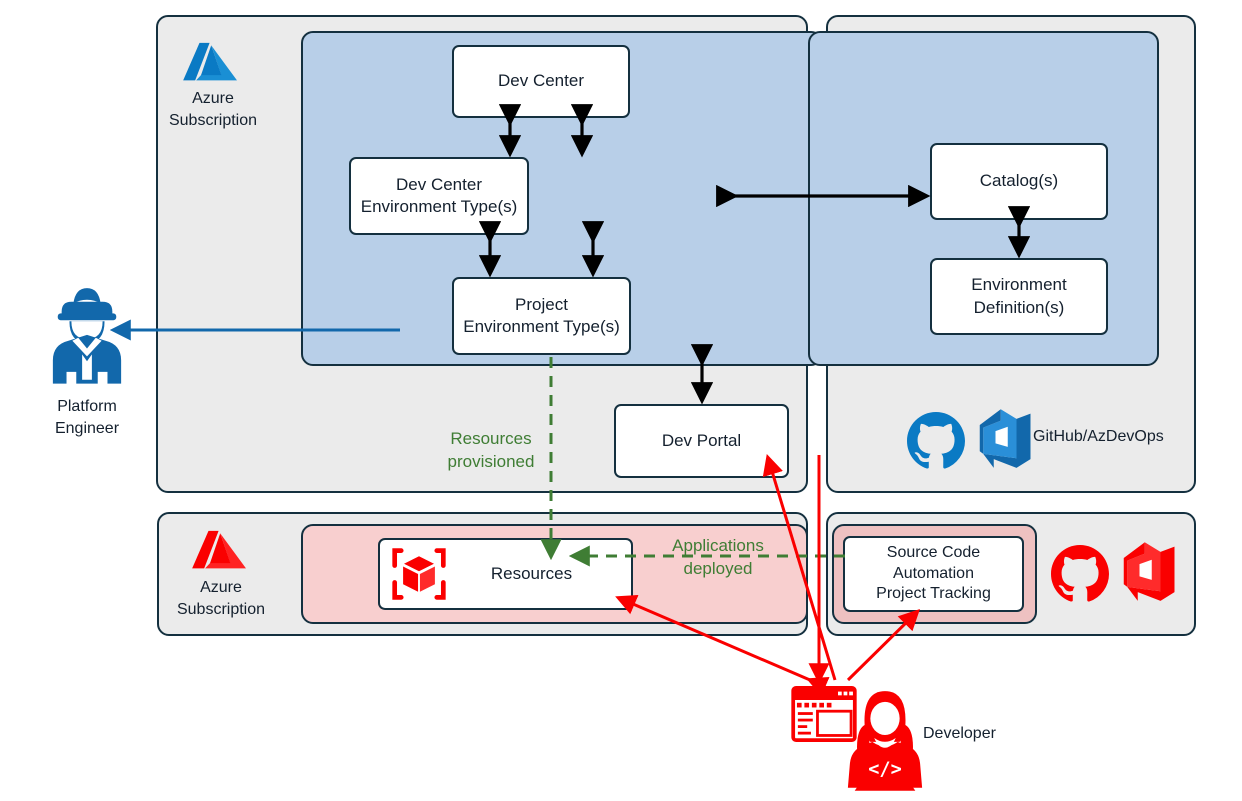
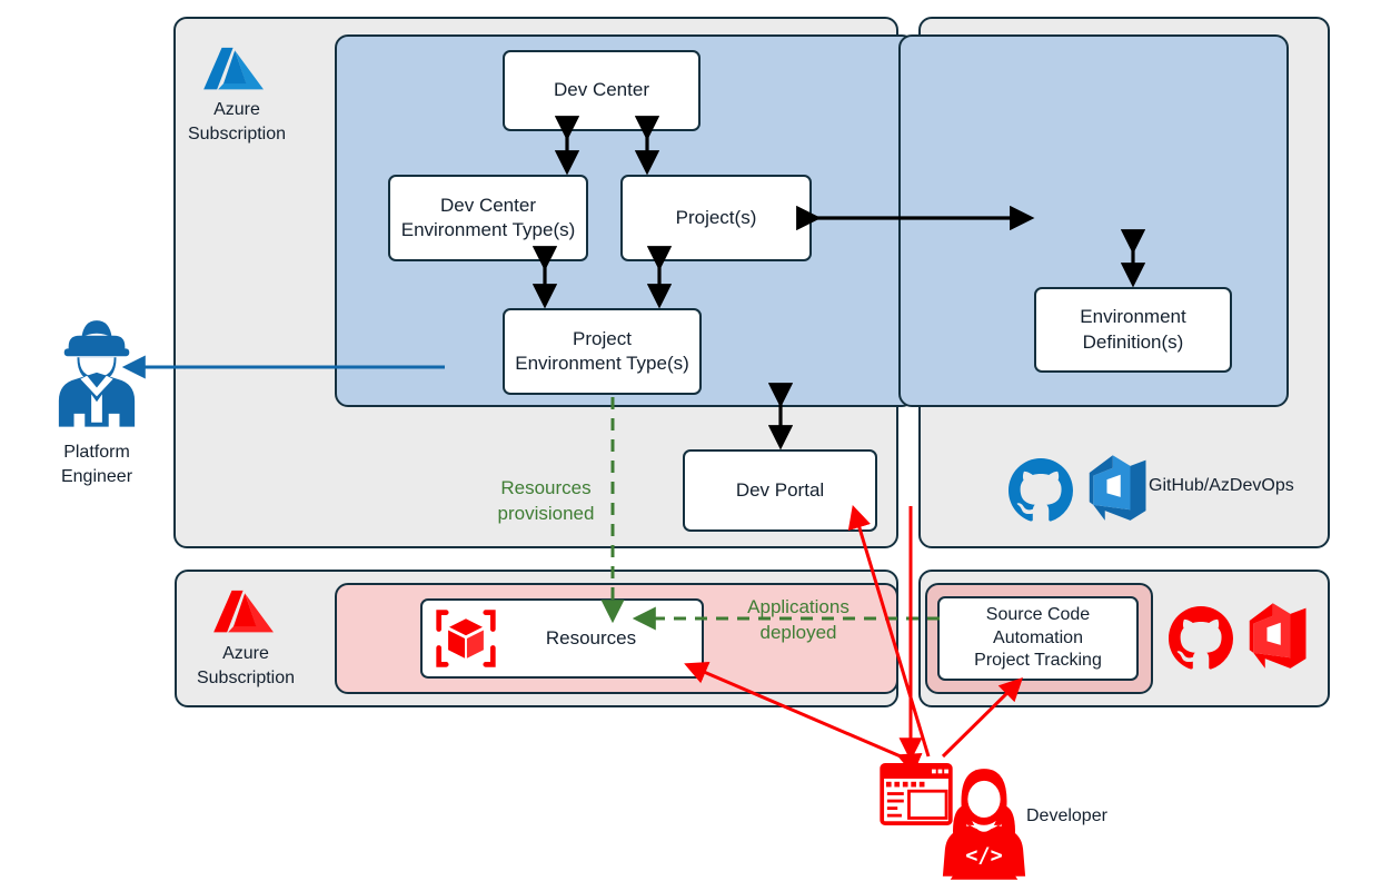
  Azure
  Subscription
  Dev Center
  Dev Center
  Environment Type(s)
+ Project(s)
  Project
  Environment Type(s)
  Dev Portal
- Catalog(s)
  Environment
  Definition(s)
  GitHub/AzDevOps
  Azure
  Subscription
  Resources
  Source Code
  Automation
  Project Tracking
  Platform
  Engineer
  </>
  Developer
  Resources
  provisioned
  Applications
  deployed
